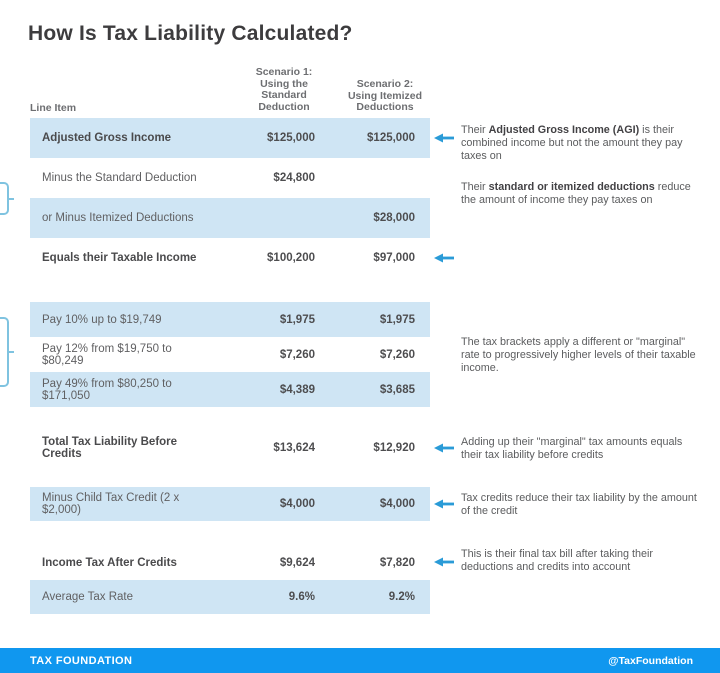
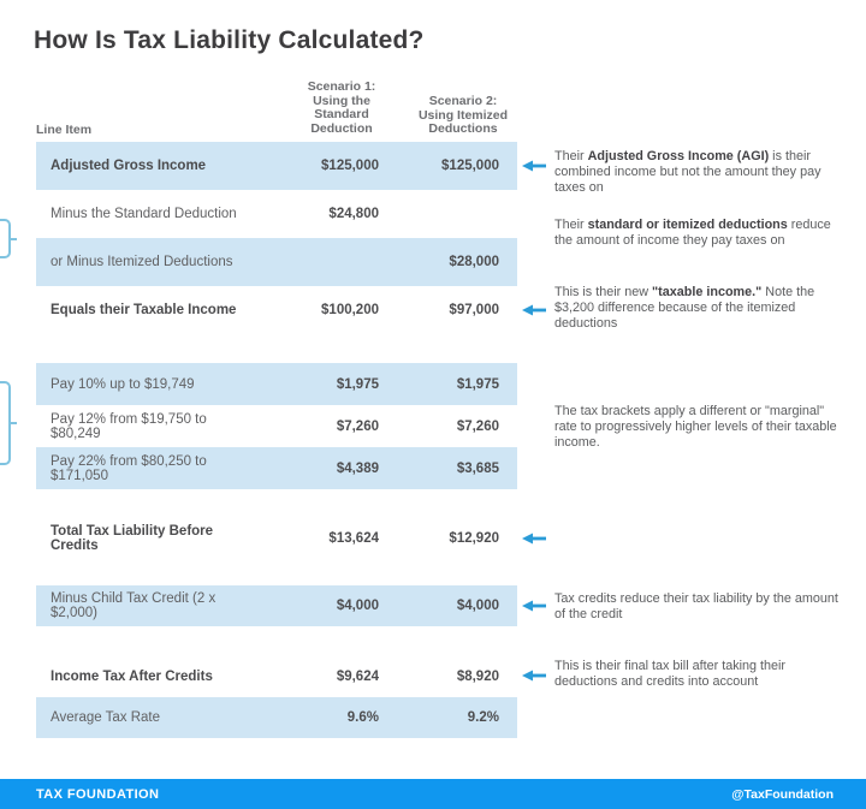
  How Is Tax Liability Calculated?
  Line Item
  Scenario 1:
  Using the
  Standard
  Deduction
  Scenario 2:
  Using Itemized
  Deductions
  Adjusted Gross Income
  $125,000
  $125,000
  Minus the Standard Deduction
  $24,800
  or Minus Itemized Deductions
  $28,000
  Equals their Taxable Income
  $100,200
  $97,000
  Pay 10% up to $19,749
  $1,975
  $1,975
  Pay 12% from $19,750 to $80,249
  $7,260
  $7,260
- Pay 49% from $80,250 to $171,050
+ Pay 22% from $80,250 to $171,050
  $4,389
  $3,685
  Total Tax Liability Before Credits
  $13,624
  $12,920
  Minus Child Tax Credit (2 x $2,000)
  $4,000
  $4,000
  Income Tax After Credits
  $9,624
- $7,820
+ $8,920
  Average Tax Rate
  9.6%
  9.2%
  Their Adjusted Gross Income (AGI) is their combined income but not the amount they pay taxes on
  Their standard or itemized deductions reduce the amount of income they pay taxes on
+ This is their new "taxable income." Note the $3,200 difference because of the itemized deductions
  The tax brackets apply a different or "marginal" rate to progressively higher levels of their taxable income.
- Adding up their "marginal" tax amounts equals their tax liability before credits
  Tax credits reduce their tax liability by the amount of the credit
  This is their final tax bill after taking their deductions and credits into account
  TAX FOUNDATION
  @TaxFoundation
